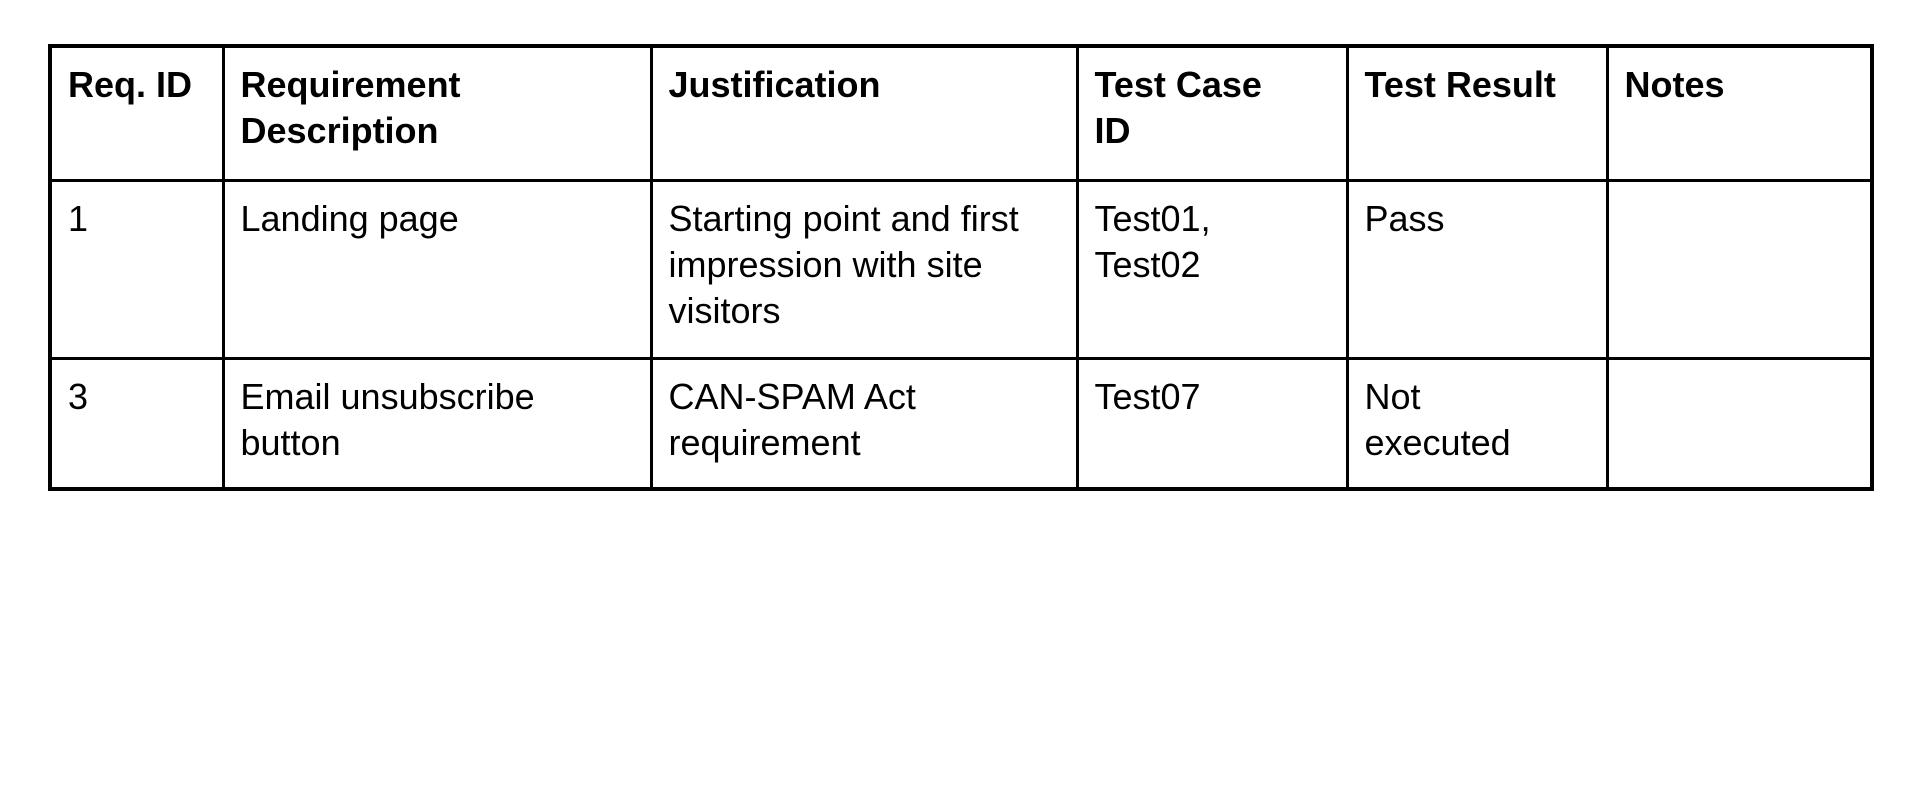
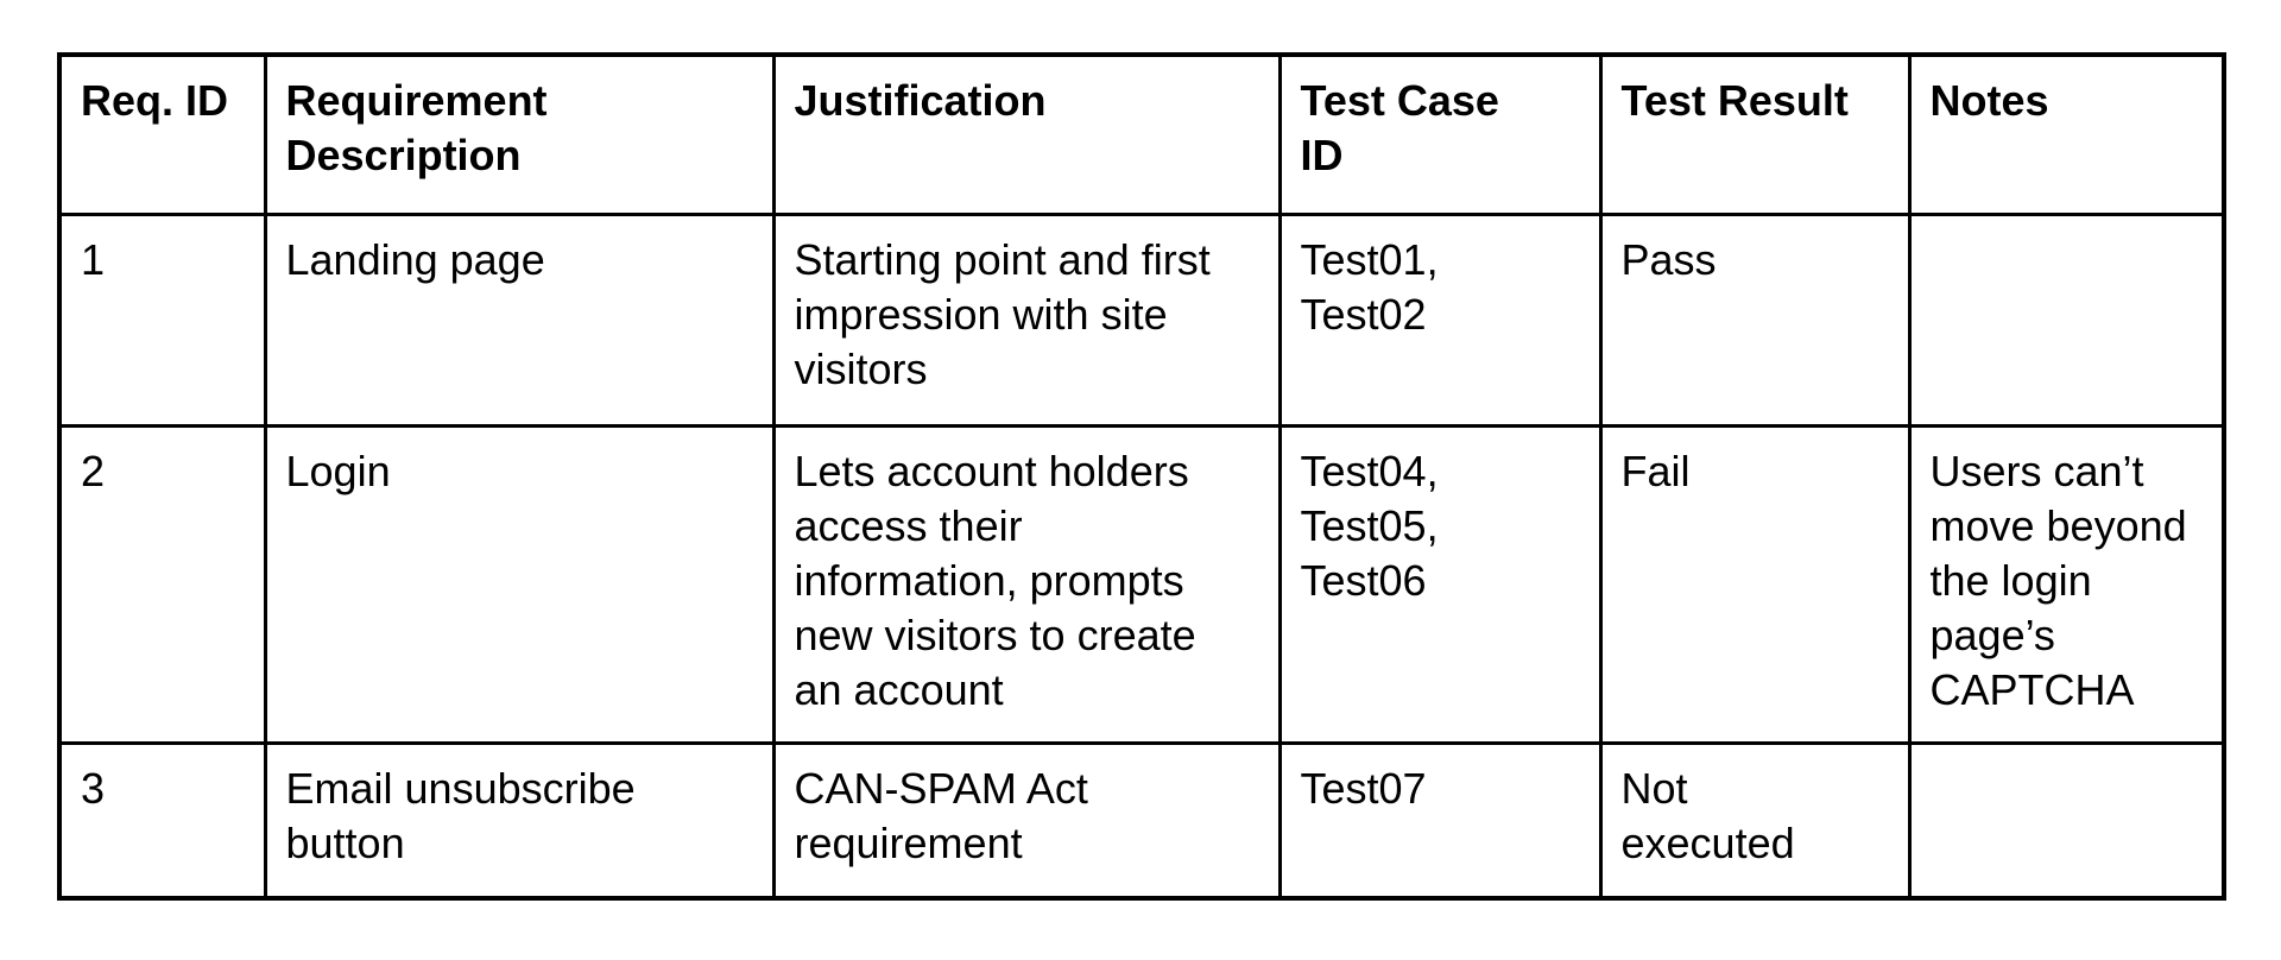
  Req. ID	Requirement Description	Justification	Test Case ID	Test Result	Notes
  1	Landing page	Starting point and first impression with site visitors	Test01, Test02	Pass
+ 2	Login	Lets account holders access their information, prompts new visitors to create an account	Test04, Test05, Test06	Fail	Users can’t move beyond the login page’s CAPTCHA
  3	Email unsubscribe button	CAN-SPAM Act requirement	Test07	Not executed
